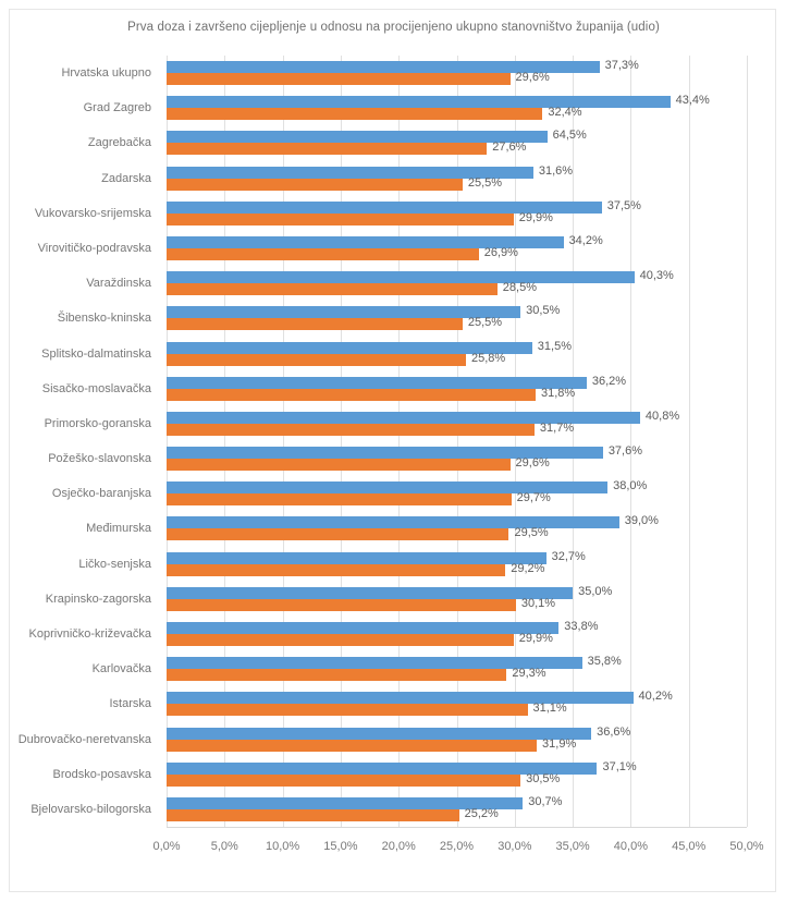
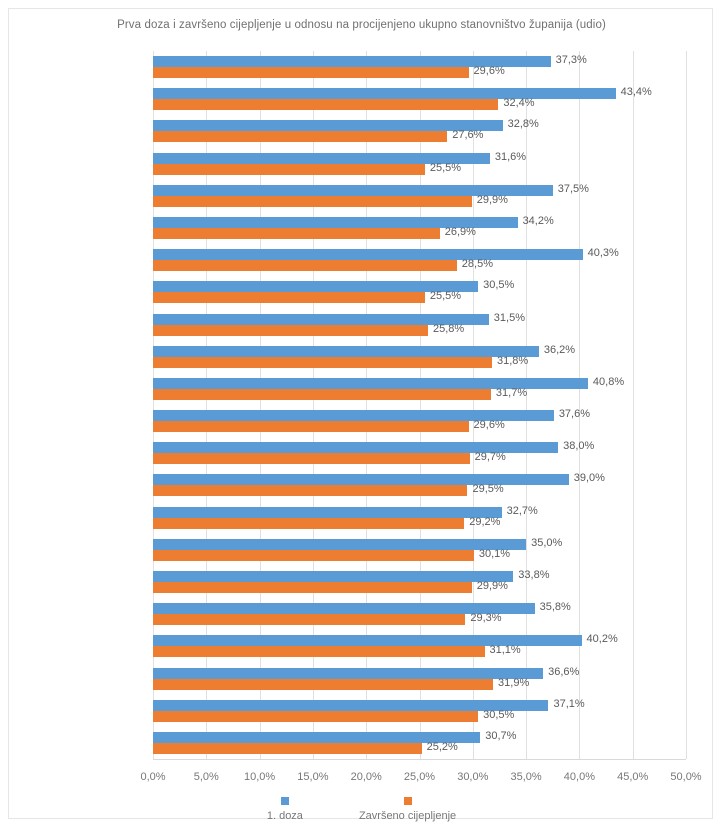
  Prva doza i završeno cijepljenje u odnosu na procijenjeno ukupno stanovništvo županija (udio)
- Hrvatska ukupno
- Grad Zagreb
- Zagrebačka
- Zadarska
- Vukovarsko-srijemska
- Virovitičko-podravska
- Varaždinska
- Šibensko-kninska
- Splitsko-dalmatinska
- Sisačko-moslavačka
- Primorsko-goranska
- Požeško-slavonska
- Osječko-baranjska
- Međimurska
- Ličko-senjska
- Krapinsko-zagorska
- Koprivničko-križevačka
- Karlovačka
- Istarska
- Dubrovačko-neretvanska
- Brodsko-posavska
- Bjelovarsko-bilogorska
  37,3%
  29,6%
  43,4%
  32,4%
- 64,5%
+ 32,8%
  27,6%
  31,6%
  25,5%
  37,5%
  29,9%
  34,2%
  26,9%
  40,3%
  28,5%
  30,5%
  25,5%
  31,5%
  25,8%
  36,2%
  31,8%
  40,8%
  31,7%
  37,6%
  29,6%
  38,0%
  29,7%
  39,0%
  29,5%
  32,7%
  29,2%
  35,0%
  30,1%
  33,8%
  29,9%
  35,8%
  29,3%
  40,2%
  31,1%
  36,6%
  31,9%
  37,1%
  30,5%
  30,7%
  25,2%
  0,0%
  5,0%
  10,0%
  15,0%
  20,0%
  25,0%
  30,0%
  35,0%
  40,0%
  45,0%
  50,0%
+ 1. doza
+ Završeno cijepljenje
